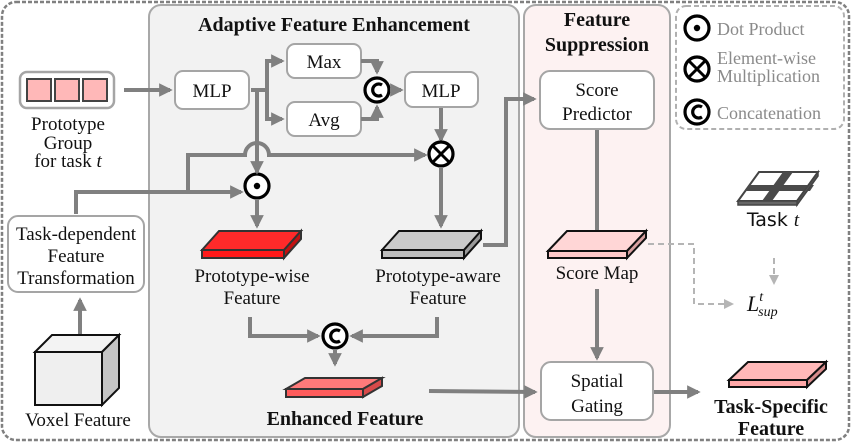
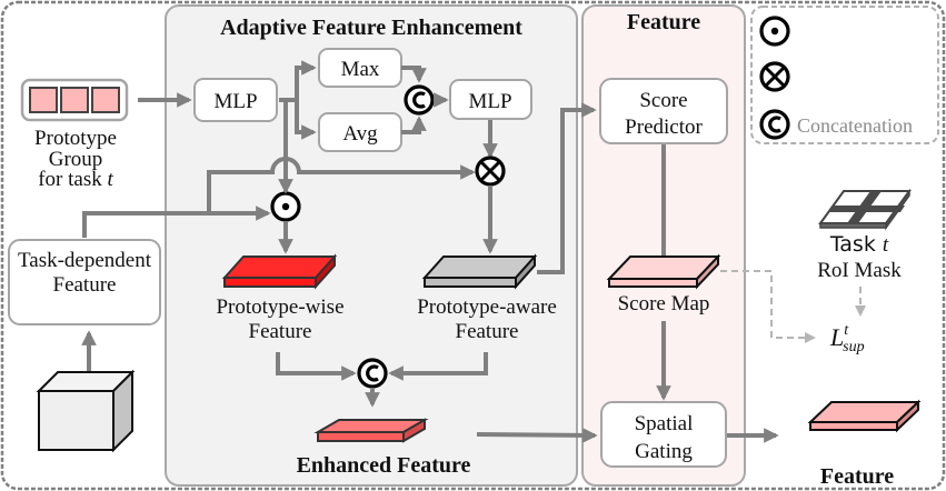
  Adaptive Feature Enhancement
  Feature
- Suppression
- Dot Product
- Element-wise
- Multiplication
  Concatenation
  Prototype
  Group
  for task t
  Task-dependent
  Feature
- Transformation
- Voxel Feature
  MLP
  Max
  Avg
  MLP
  Prototype-wise
  Feature
  Prototype-aware
  Feature
  Enhanced Feature
  Score
  Predictor
  Score Map
  Spatial
  Gating
  Task t
+ RoI Mask
  Lt sup
- Task-Specific
  Feature
